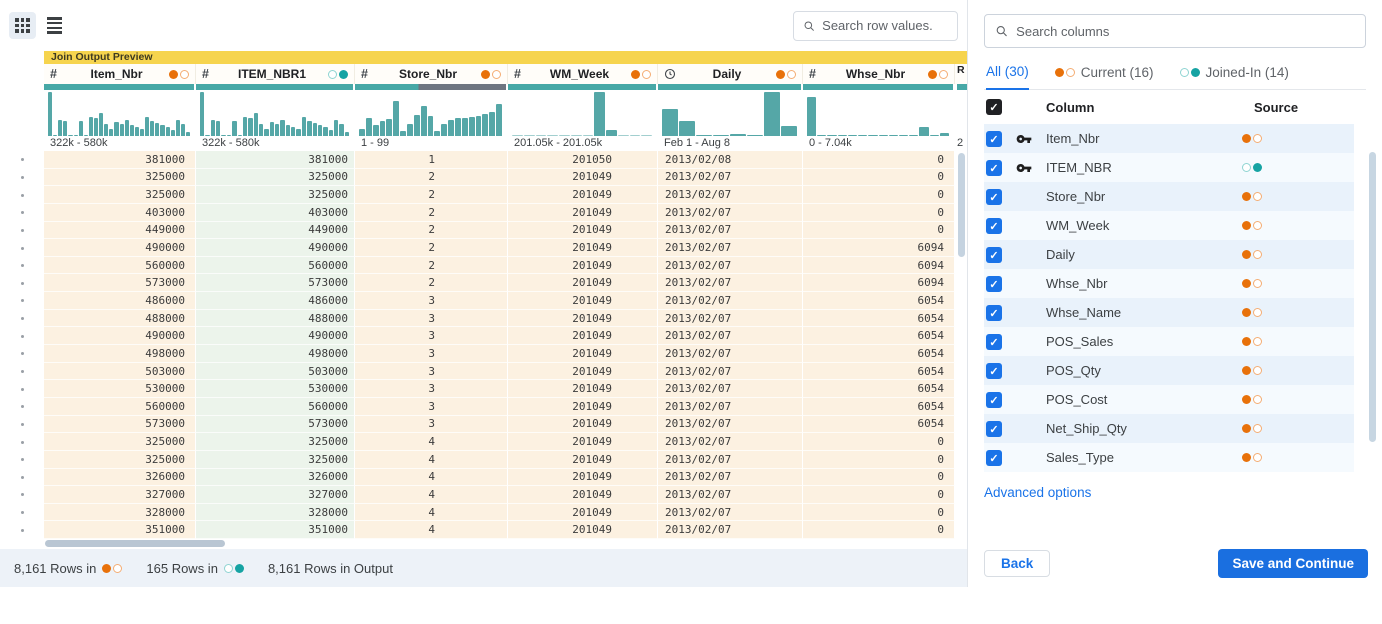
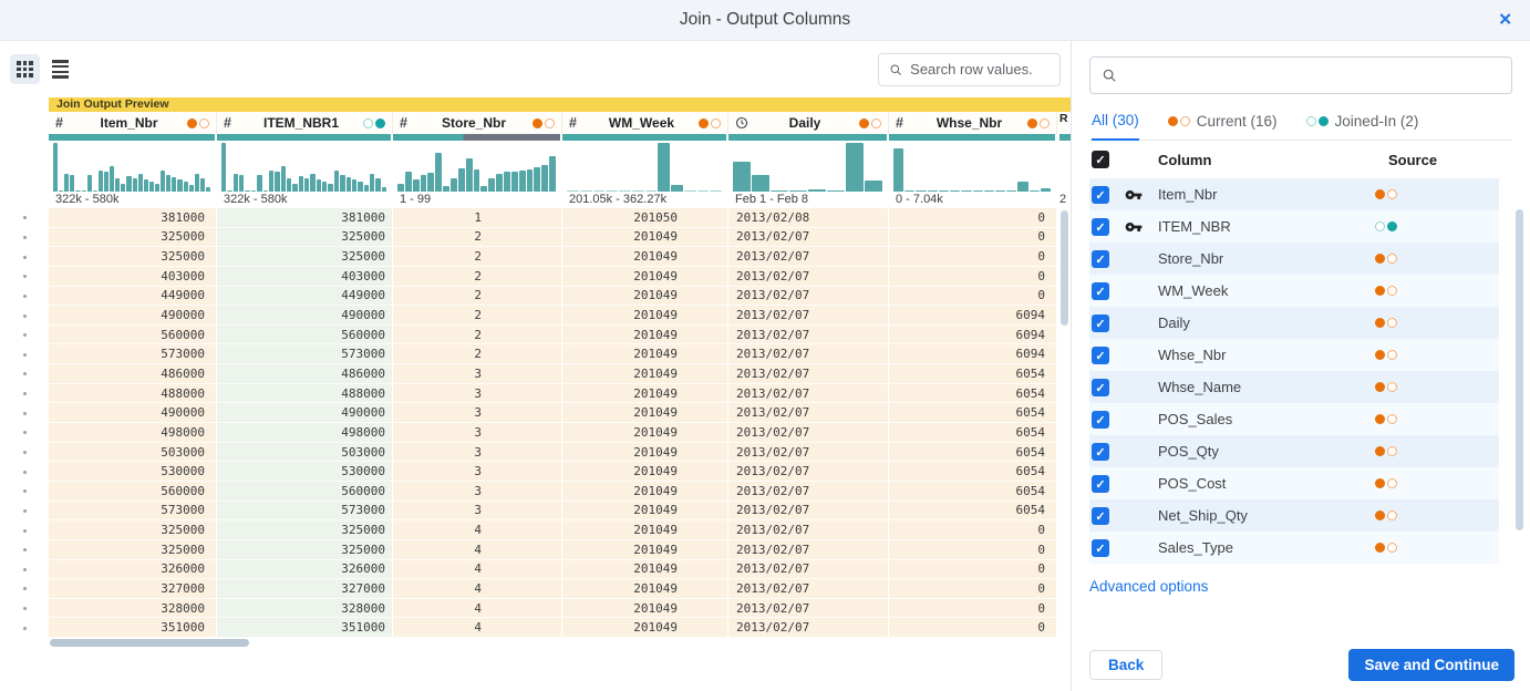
+ Join - Output Columns
+ ✕
  Search row values.
  Join Output Preview
  #
  Item_Nbr
  #
  ITEM_NBR1
  #
  Store_Nbr
  #
  WM_Week
  Daily
  #
  Whse_Nbr
  R
  322k - 580k
  322k - 580k
  1 - 99
- 201.05k - 201.05k
+ 201.05k - 362.27k
- Feb 1 - Aug 8
+ Feb 1 - Feb 8
  0 - 7.04k
  2
  381000
  381000
  1
  201050
  2013/02/08
  0
  325000
  325000
  2
  201049
  2013/02/07
  0
  325000
  325000
  2
  201049
  2013/02/07
  0
  403000
  403000
  2
  201049
  2013/02/07
  0
  449000
  449000
  2
  201049
  2013/02/07
  0
  490000
  490000
  2
  201049
  2013/02/07
  6094
  560000
  560000
  2
  201049
  2013/02/07
  6094
  573000
  573000
  2
  201049
  2013/02/07
  6094
  486000
  486000
  3
  201049
  2013/02/07
  6054
  488000
  488000
  3
  201049
  2013/02/07
  6054
  490000
  490000
  3
  201049
  2013/02/07
  6054
  498000
  498000
  3
  201049
  2013/02/07
  6054
  503000
  503000
  3
  201049
  2013/02/07
  6054
  530000
  530000
  3
  201049
  2013/02/07
  6054
  560000
  560000
  3
  201049
  2013/02/07
  6054
  573000
  573000
  3
  201049
  2013/02/07
  6054
  325000
  325000
  4
  201049
  2013/02/07
  0
  325000
  325000
  4
  201049
  2013/02/07
  0
  326000
  326000
  4
  201049
  2013/02/07
  0
  327000
  327000
  4
  201049
  2013/02/07
  0
  328000
  328000
  4
  201049
  2013/02/07
  0
  351000
  351000
  4
  201049
  2013/02/07
  0
- 8,161 Rows in
- 165 Rows in
- 8,161 Rows in Output
- Search columns
  All (30)
  Current (16)
- Joined-In (14)
+ Joined-In (2)
  ✓
  Column
  Source
  ✓
  Item_Nbr
  ✓
  ITEM_NBR
  ✓
  Store_Nbr
  ✓
  WM_Week
  ✓
  Daily
  ✓
  Whse_Nbr
  ✓
  Whse_Name
  ✓
  POS_Sales
  ✓
  POS_Qty
  ✓
  POS_Cost
  ✓
  Net_Ship_Qty
  ✓
  Sales_Type
  Advanced options
  Back
  Save and Continue
